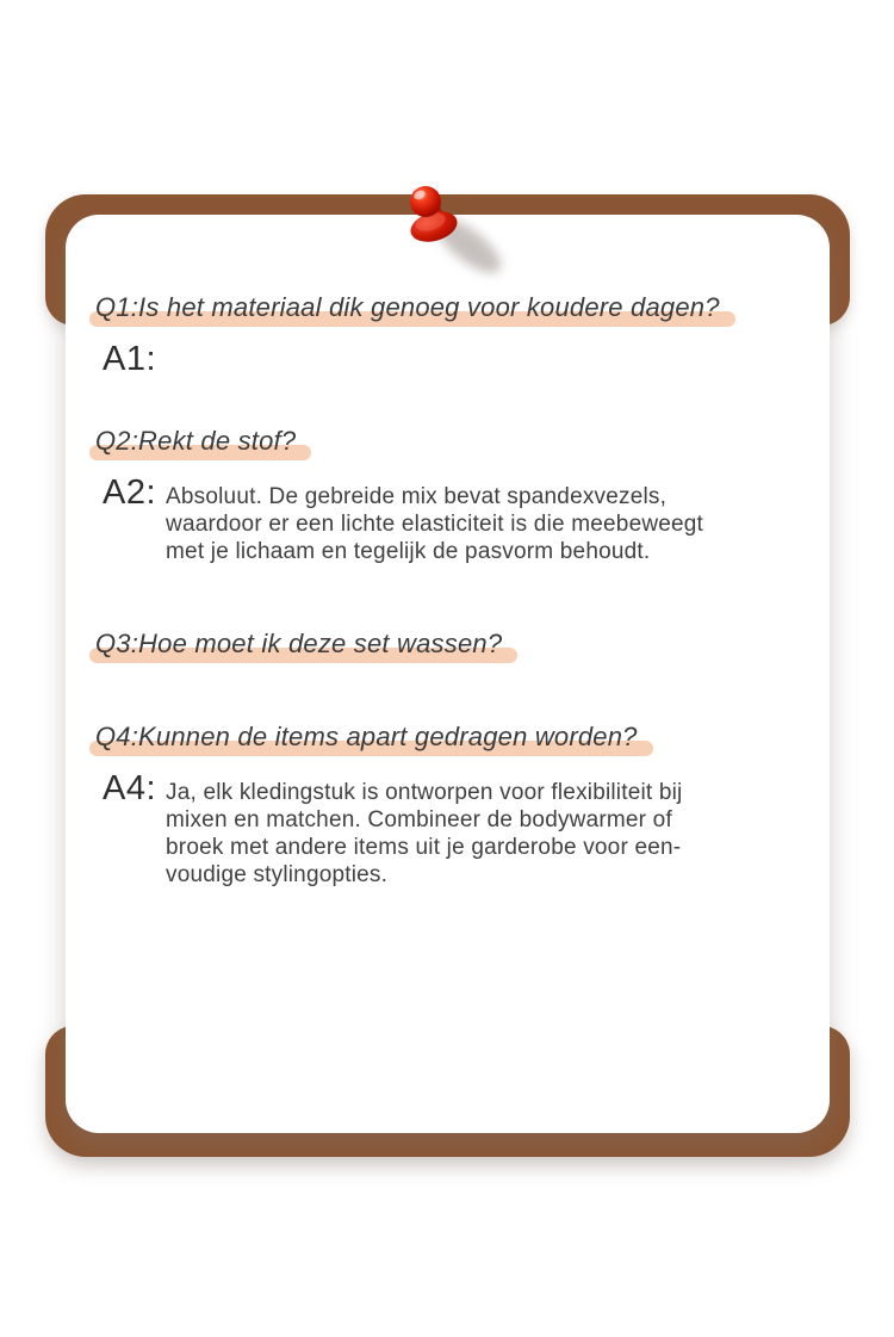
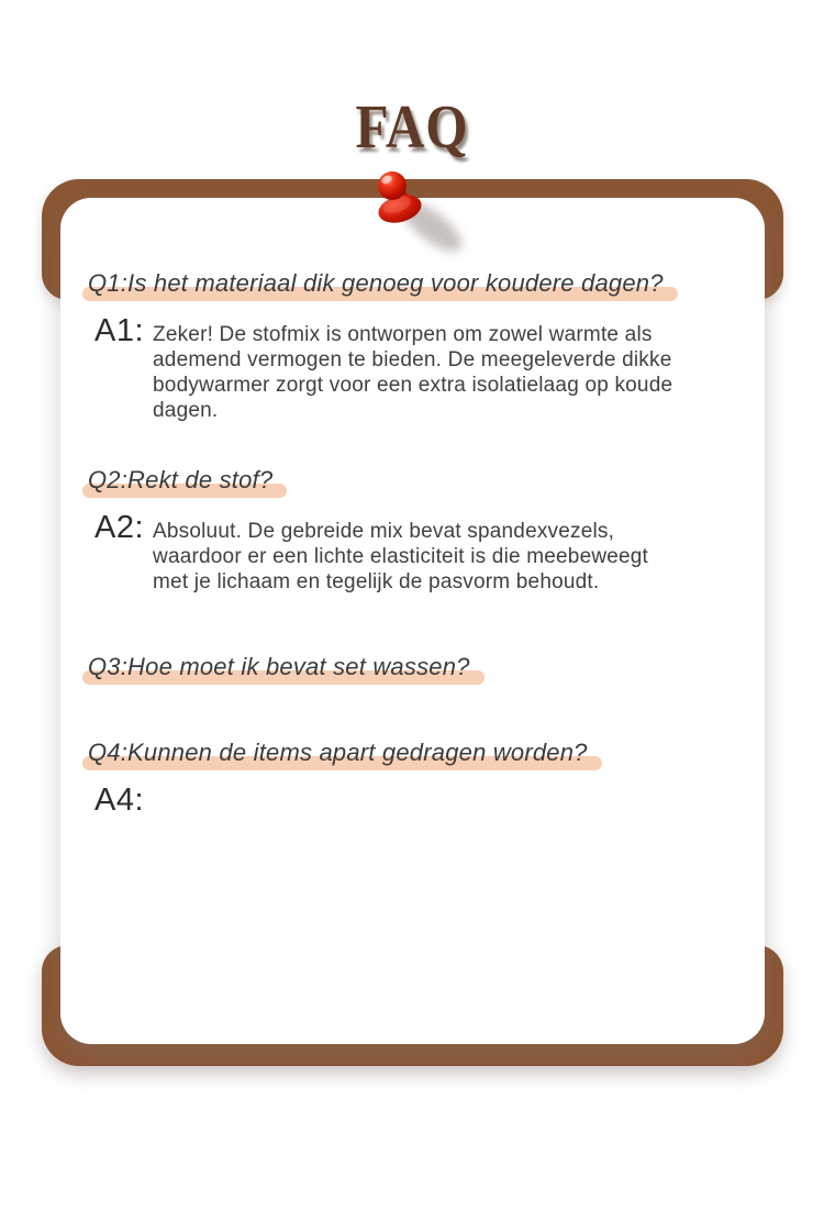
+ FAQ
  Q1:Is het materiaal dik genoeg voor koudere dagen?
  A1:
+ Zeker! De stofmix is ontworpen om zowel warmte als
+ ademend vermogen te bieden. De meegeleverde dikke
+ bodywarmer zorgt voor een extra isolatielaag op koude
+ dagen.
  Q2:Rekt de stof?
  A2:
  Absoluut. De gebreide mix bevat spandexvezels,
  waardoor er een lichte elasticiteit is die meebeweegt
  met je lichaam en tegelijk de pasvorm behoudt.
- Q3:Hoe moet ik deze set wassen?
+ Q3:Hoe moet ik bevat set wassen?
  Q4:Kunnen de items apart gedragen worden?
  A4:
- Ja, elk kledingstuk is ontworpen voor flexibiliteit bij
- mixen en matchen. Combineer de bodywarmer of
- broek met andere items uit je garderobe voor een-
- voudige stylingopties.
